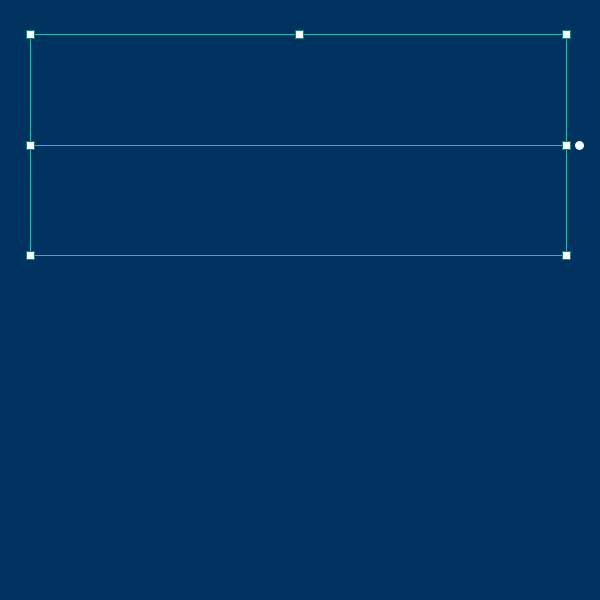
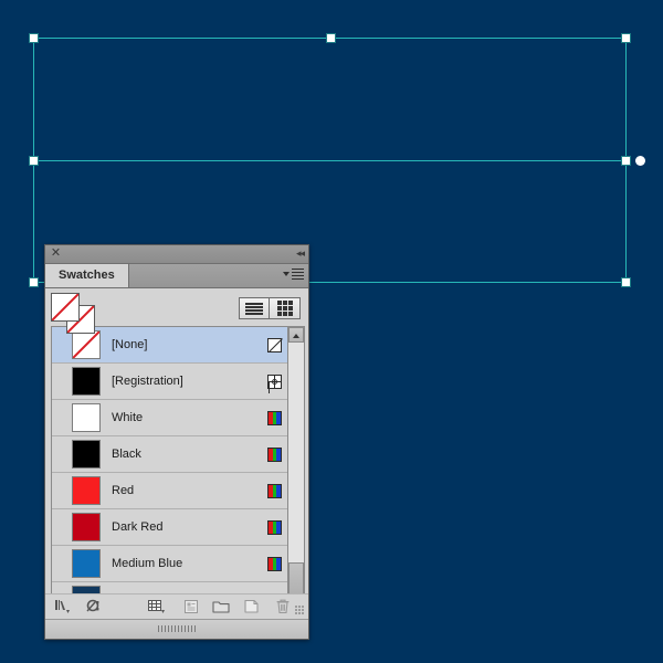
+ ✕
+ ◂◂
+ Swatches
+ [None]
+ [Registration]
+ White
+ Black
+ Red
+ Dark Red
+ Medium Blue
